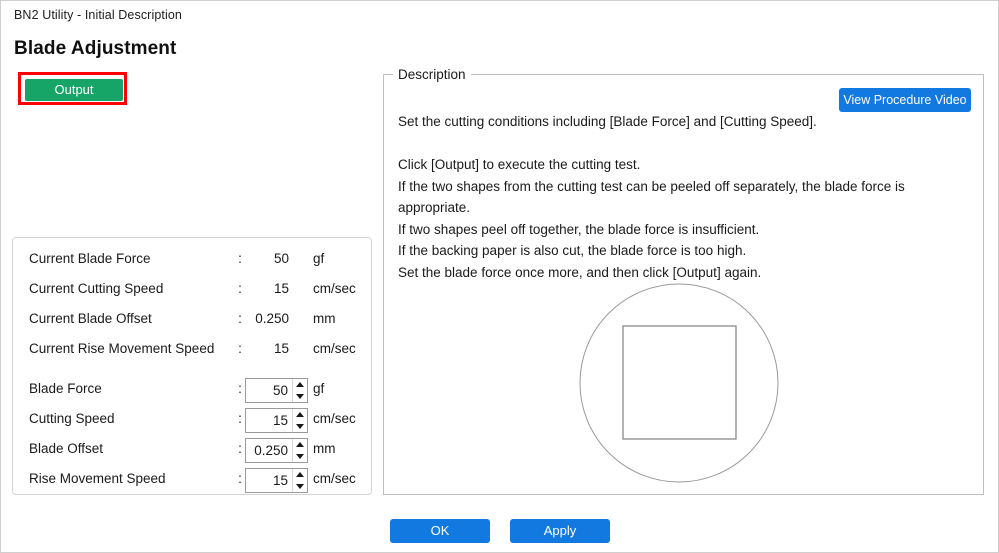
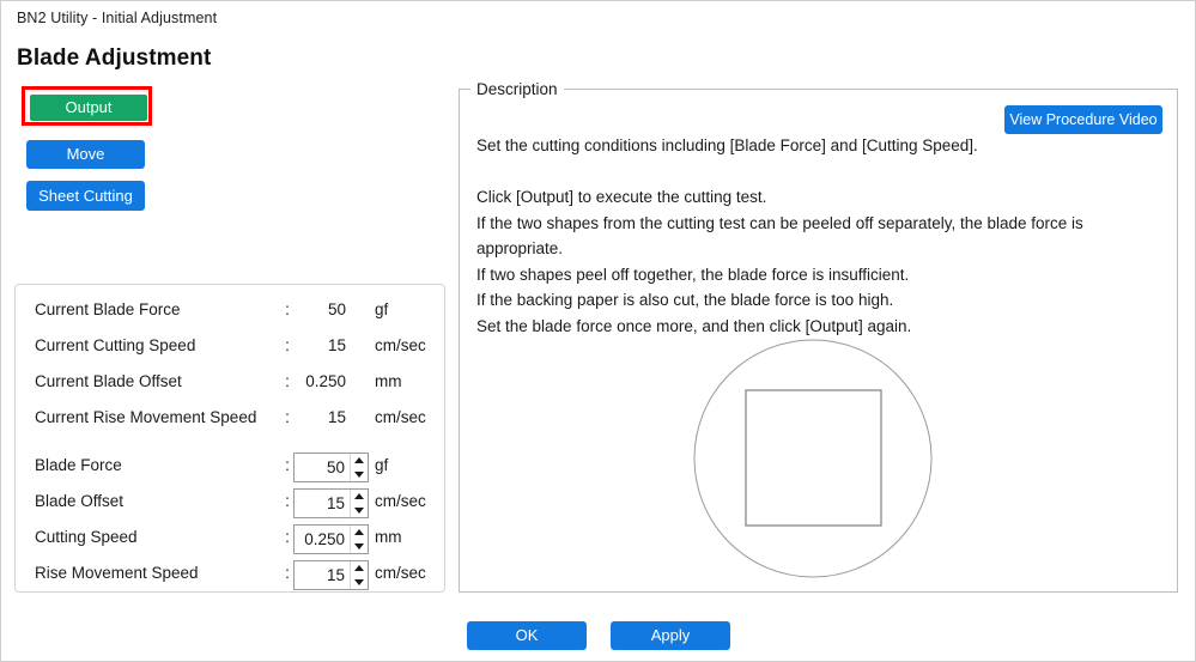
- BN2 Utility - Initial Description
+ BN2 Utility - Initial Adjustment
  Blade Adjustment
  Output
+ Move
+ Sheet Cutting
  Current Blade Force
  :
  50
  gf
  Current Cutting Speed
  :
  15
  cm/sec
  Current Blade Offset
  :
  0.250
  mm
  Current Rise Movement Speed
  :
  15
  cm/sec
  Blade Force
  :
  50
  gf
- Cutting Speed
+ Blade Offset
  :
  15
  cm/sec
- Blade Offset
+ Cutting Speed
  :
  0.250
  mm
  Rise Movement Speed
  :
  15
  cm/sec
  Description
  View Procedure Video
  Set the cutting conditions including [Blade Force] and [Cutting Speed].
  Click [Output] to execute the cutting test.
  If the two shapes from the cutting test can be peeled off separately, the blade force is appropriate.
  If two shapes peel off together, the blade force is insufficient.
  If the backing paper is also cut, the blade force is too high.
  Set the blade force once more, and then click [Output] again.
  OK
  Apply
